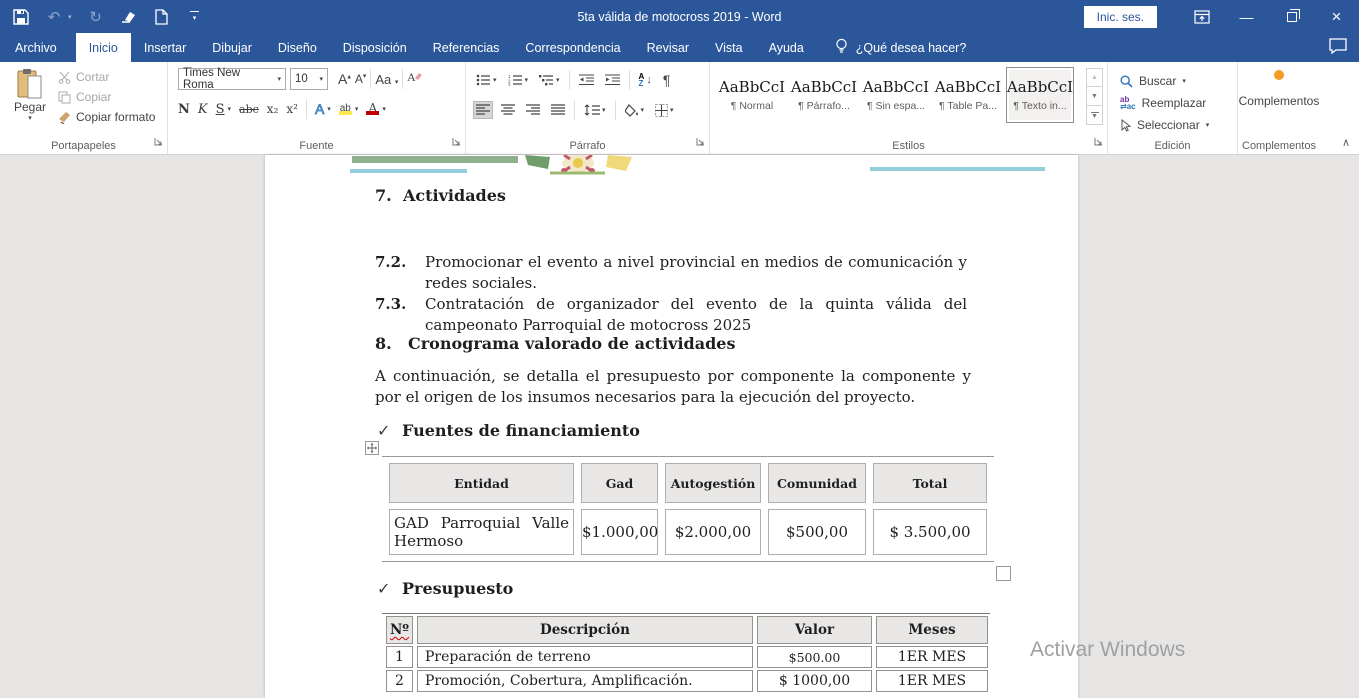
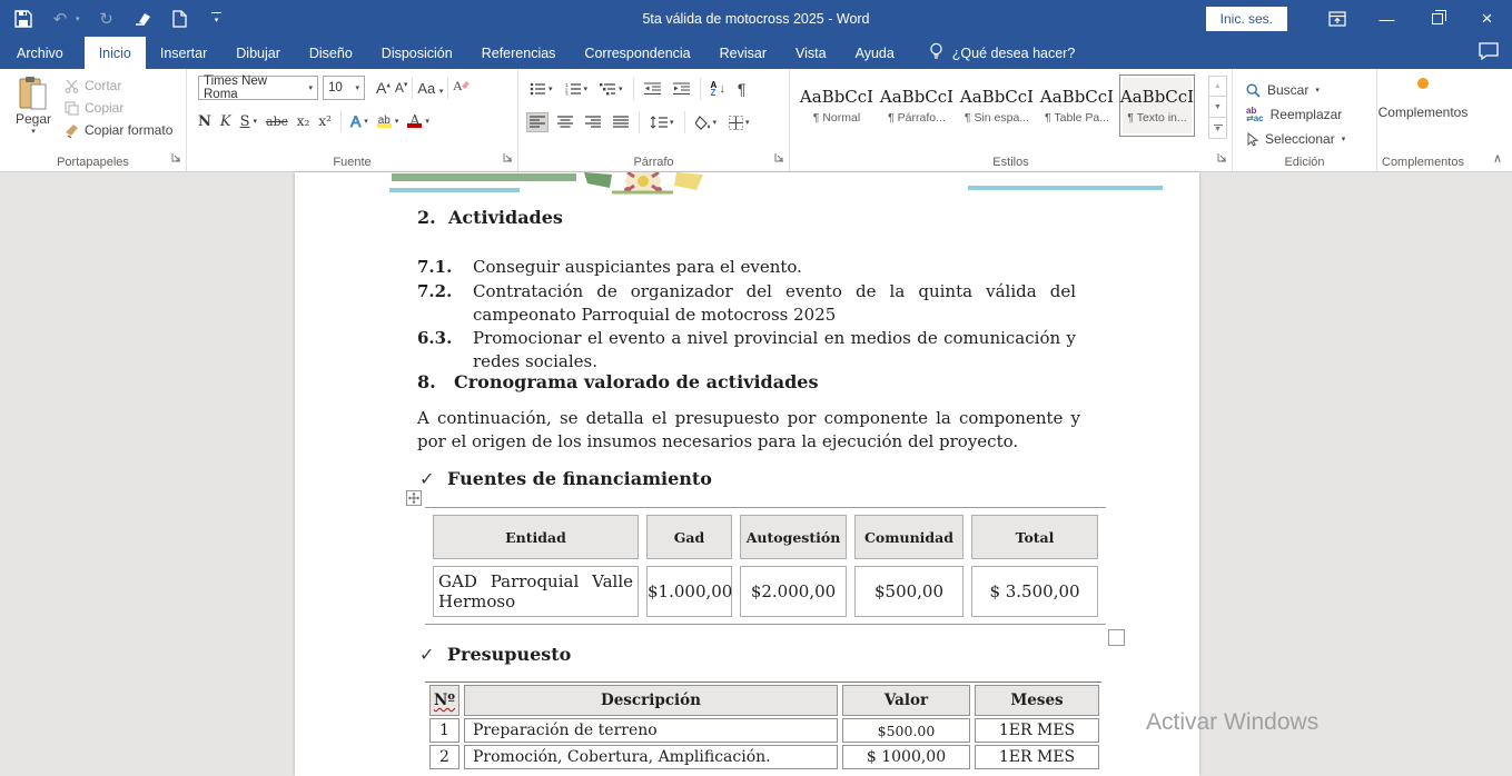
  ↶
  ↻
- 5ta válida de motocross 2019 - Word
+ 5ta válida de motocross 2025 - Word
  Inic. ses.
  —
  ×
  Archivo
  Inicio
  Insertar
  Dibujar
  Diseño
  Disposición
  Referencias
  Correspondencia
  Revisar
  Vista
  Ayuda
  ¿Qué desea hacer?
  Pegar
  Cortar
  Copiar
  Copiar formato
  Portapapeles
  Times New Roma
  10
  A
  N
  K
  S
  abc
  x₂
  x²
  A
  ab
  A
  Fuente
  A
  Z
  ↓
  ¶
  Párrafo
  AaBbCcI
  ¶ Normal
  AaBbCcI
  ¶ Párrafo...
  AaBbCcI
  ¶ Sin espa...
  AaBbCcI
  ¶ Table Pa...
  AaBbCcI
  ¶ Texto in...
  Estilos
  Buscar
  ab
  ⇄ac
  Reemplazar
  Seleccionar
  Edición
  Complementos
  Complementos
  ∧
- 7.
+ 2.
  Actividades
+ 7.1.
+ Conseguir auspiciantes para el evento.
  7.2.
- Promocionar el evento a nivel provincial en medios de comunicación y redes sociales.
+ Contratación de organizador del evento de la quinta válida del campeonato Parroquial de motocross 2025
- 7.3.
+ 6.3.
- Contratación de organizador del evento de la quinta válida del campeonato Parroquial de motocross 2025
+ Promocionar el evento a nivel provincial en medios de comunicación y redes sociales.
  8.
  Cronograma valorado de actividades
  A continuación, se detalla el presupuesto por componente la componente y por el origen de los insumos necesarios para la ejecución del proyecto.
  ✓
  Fuentes de financiamiento
  Entidad	Gad	Autogestión	Comunidad	Total
  GAD Parroquial Valle Hermoso	$1.000,00	$2.000,00	$500,00	$ 3.500,00
  ✓
  Presupuesto
  Nº	Descripción	Valor	Meses
  1	Preparación de terreno	$500.00	1ER MES
  2	Promoción, Cobertura, Amplificación.	$ 1000,00	1ER MES
  Activar Windows
